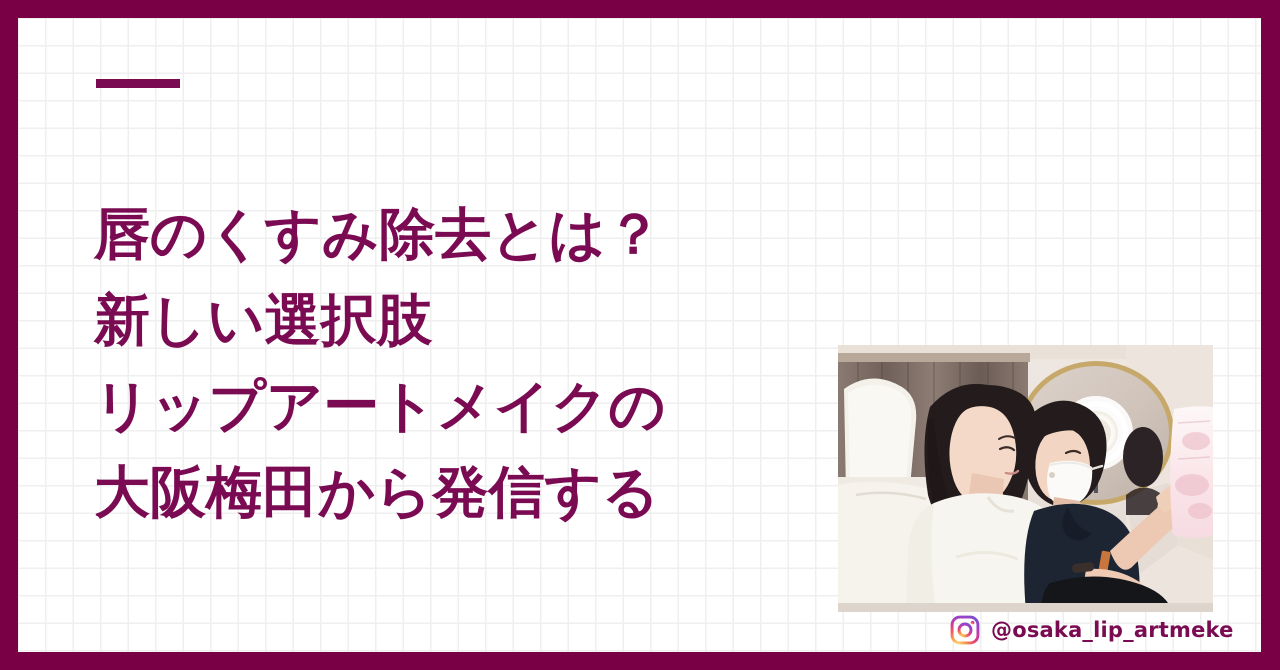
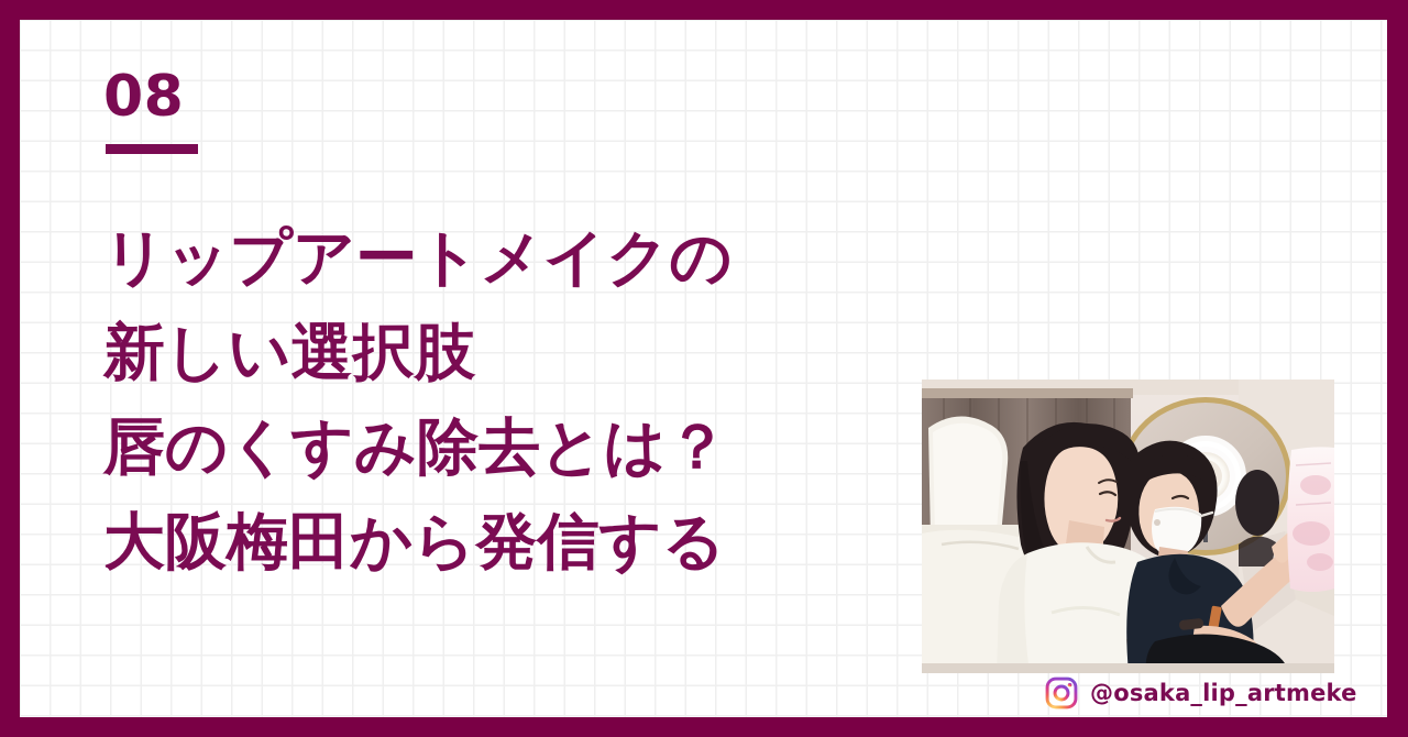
+ 08
- 唇のくすみ除去とは？
+ リップアートメイクの
  新しい選択肢
- リップアートメイクの
+ 唇のくすみ除去とは？
  大阪梅田から発信する
  @osaka_lip_artmeke
